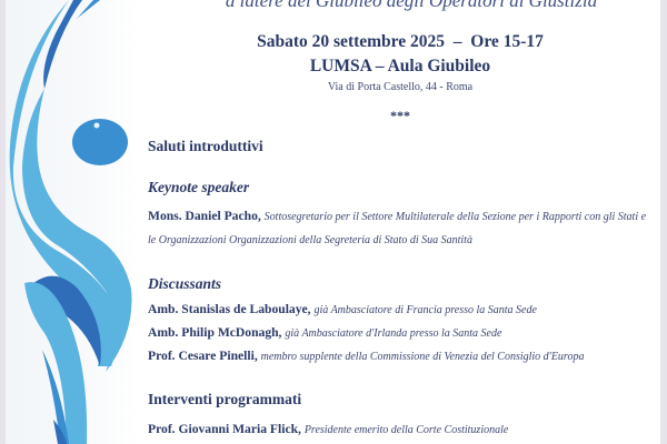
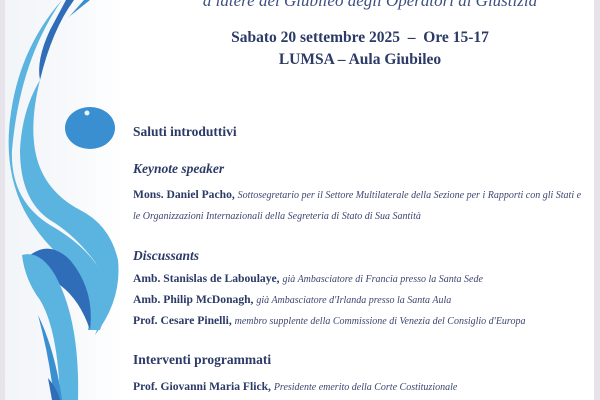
  a latere del Giubileo degli Operatori di Giustizia
  Sabato 20 settembre 2025 – Ore 15-17
  LUMSA – Aula Giubileo
- Via di Porta Castello, 44 - Roma
- ***
  Saluti introduttivi
  Keynote speaker
- Mons. Daniel Pacho, Sottosegretario per il Settore Multilaterale della Sezione per i Rapporti con gli Stati e le Organizzazioni Organizzazioni della Segreteria di Stato di Sua Santità
+ Mons. Daniel Pacho, Sottosegretario per il Settore Multilaterale della Sezione per i Rapporti con gli Stati e le Organizzazioni Internazionali della Segreteria di Stato di Sua Santità
  Discussants
  Amb. Stanislas de Laboulaye, già Ambasciatore di Francia presso la Santa Sede
- Amb. Philip McDonagh, già Ambasciatore d'Irlanda presso la Santa Sede
+ Amb. Philip McDonagh, già Ambasciatore d'Irlanda presso la Santa Aula
  Prof. Cesare Pinelli, membro supplente della Commissione di Venezia del Consiglio d'Europa
  Interventi programmati
  Prof. Giovanni Maria Flick, Presidente emerito della Corte Costituzionale
